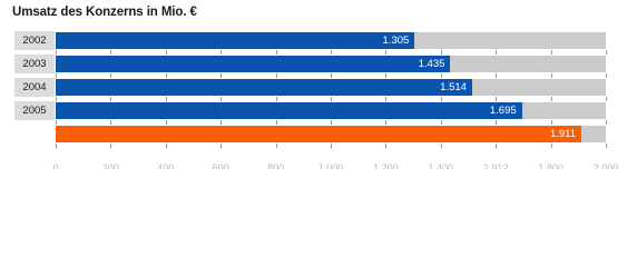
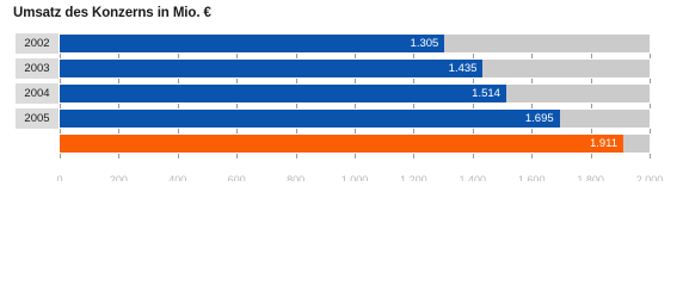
  Umsatz des Konzerns in Mio. €
  2002
  1.305
  2003
  1.435
  2004
  1.514
  2005
  1.695
  1.911
  0
  200
  400
  600
  800
  1.000
  1.200
  1.400
- 2.912
+ 1.600
  1.800
  2.000
